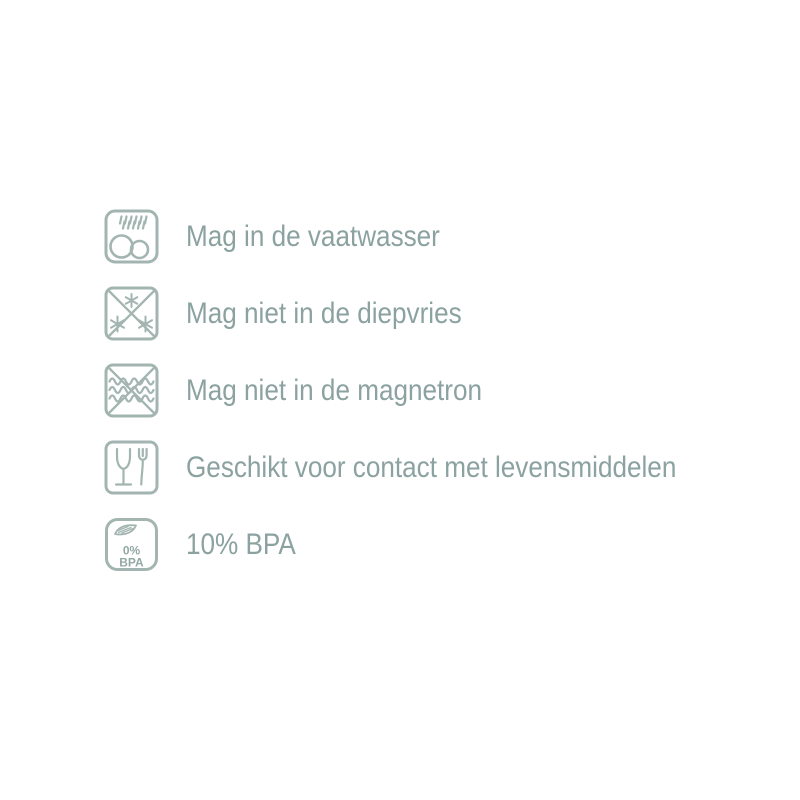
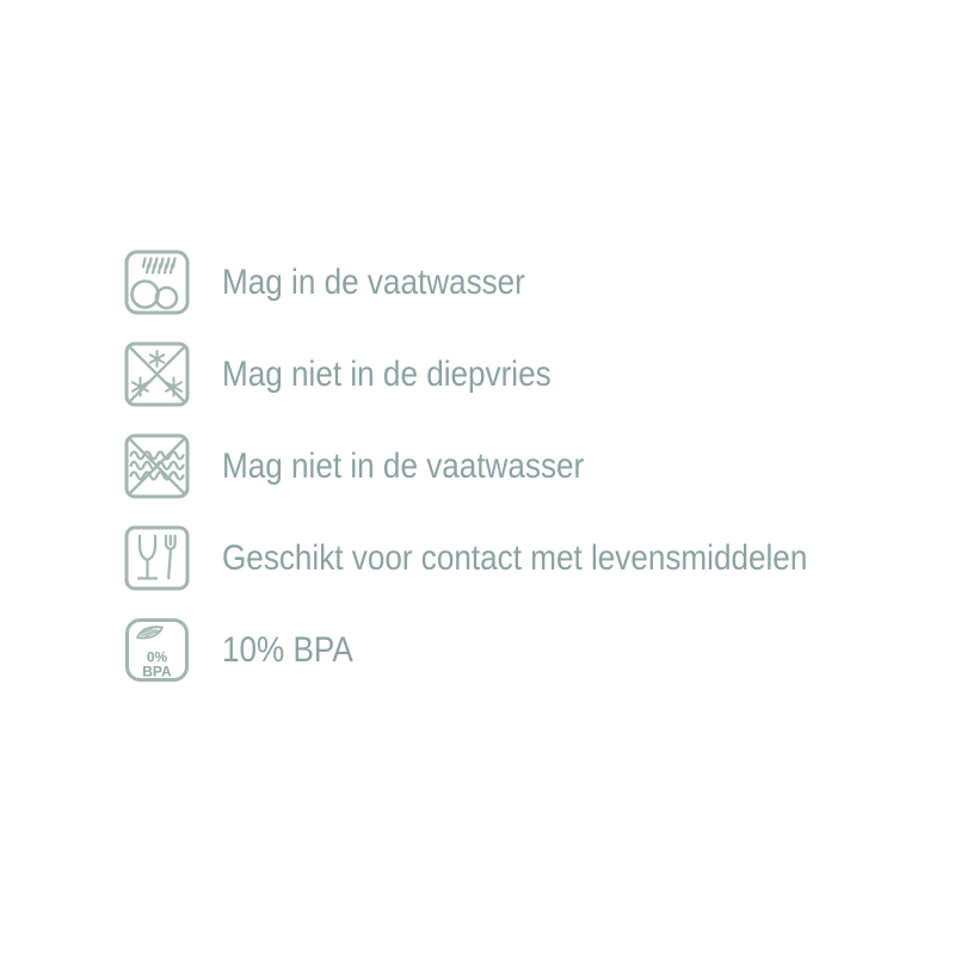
  Mag in de vaatwasser
  Mag niet in de diepvries
- Mag niet in de magnetron
+ Mag niet in de vaatwasser
  Geschikt voor contact met levensmiddelen
  0%
  BPA
  10% BPA
